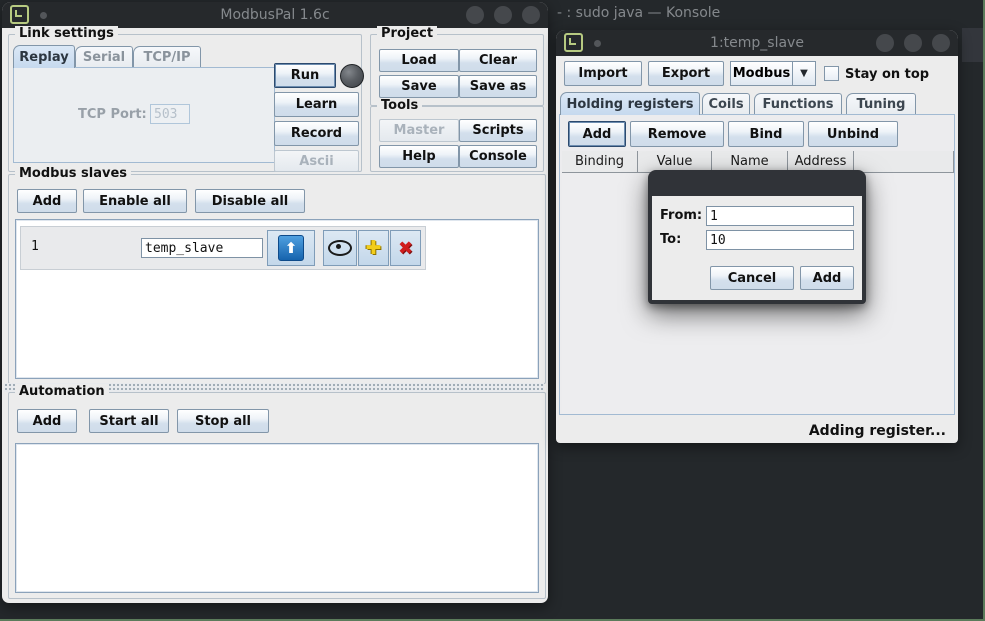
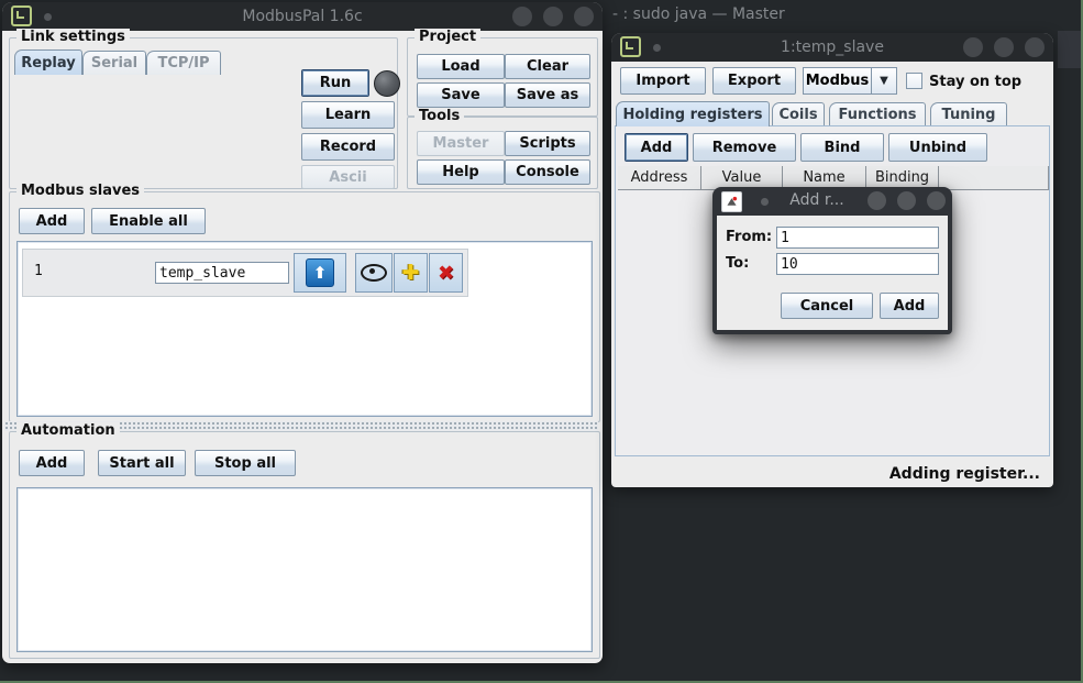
- - : sudo java — Konsole
+ - : sudo java — Master
  ModbusPal 1.6c
  Link settings
  Replay
  Serial
  TCP/IP
- TCP Port:
- 503
  Run
  Learn
  Record
  Ascii
  Project
  Load
  Clear
  Save
  Save as
  Tools
  Master
  Scripts
  Help
  Console
  Modbus slaves
  Add
  Enable all
- Disable all
  1
  temp_slave
  ⬆
  ✚
  ✖
  Automation
  Add
  Start all
  Stop all
  1:temp_slave
  Import
  Export
  Modbus
  ▼
  Stay on top
  Holding registers
  Coils
  Functions
  Tuning
  Add
  Remove
  Bind
  Unbind
- Binding
+ Address
  Value
  Name
- Address
+ Binding
  Adding register...
+ Add r...
  From:
  1
  To:
  10
  Cancel
  Add
